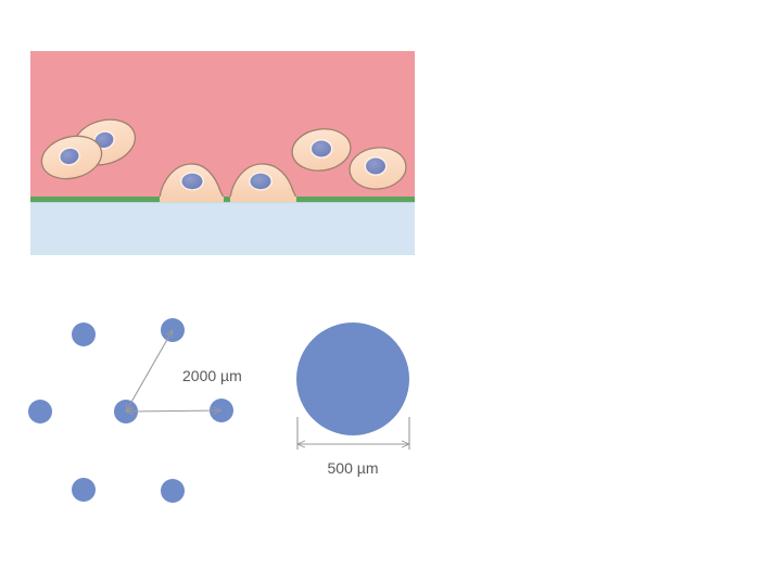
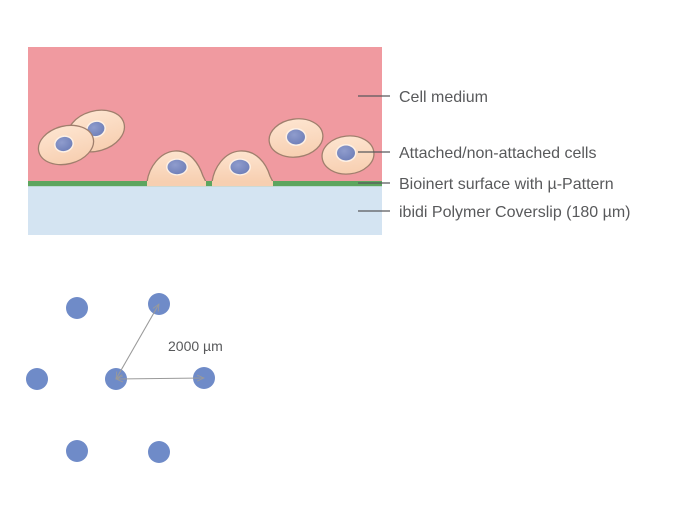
+ Cell medium
+ Attached/non-attached cells
+ Bioinert surface with µ-Pattern
+ ibidi Polymer Coverslip (180 µm)
  2000 µm
- 500 µm
